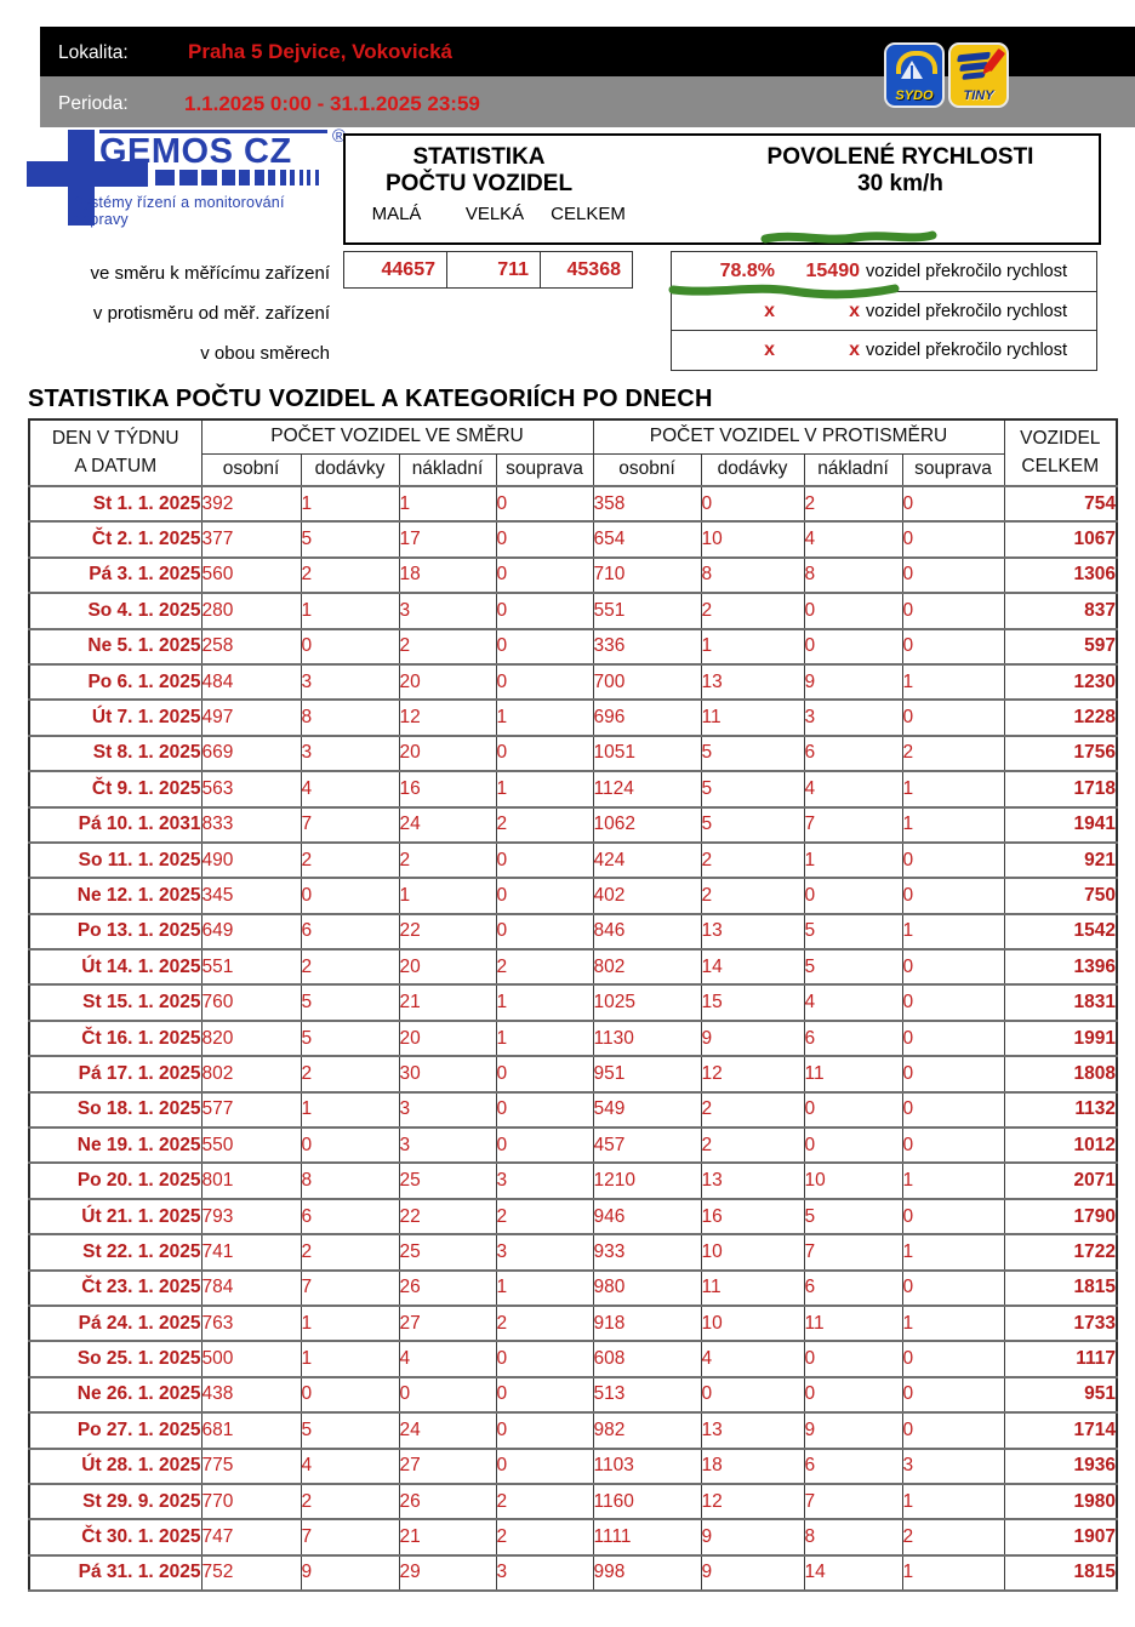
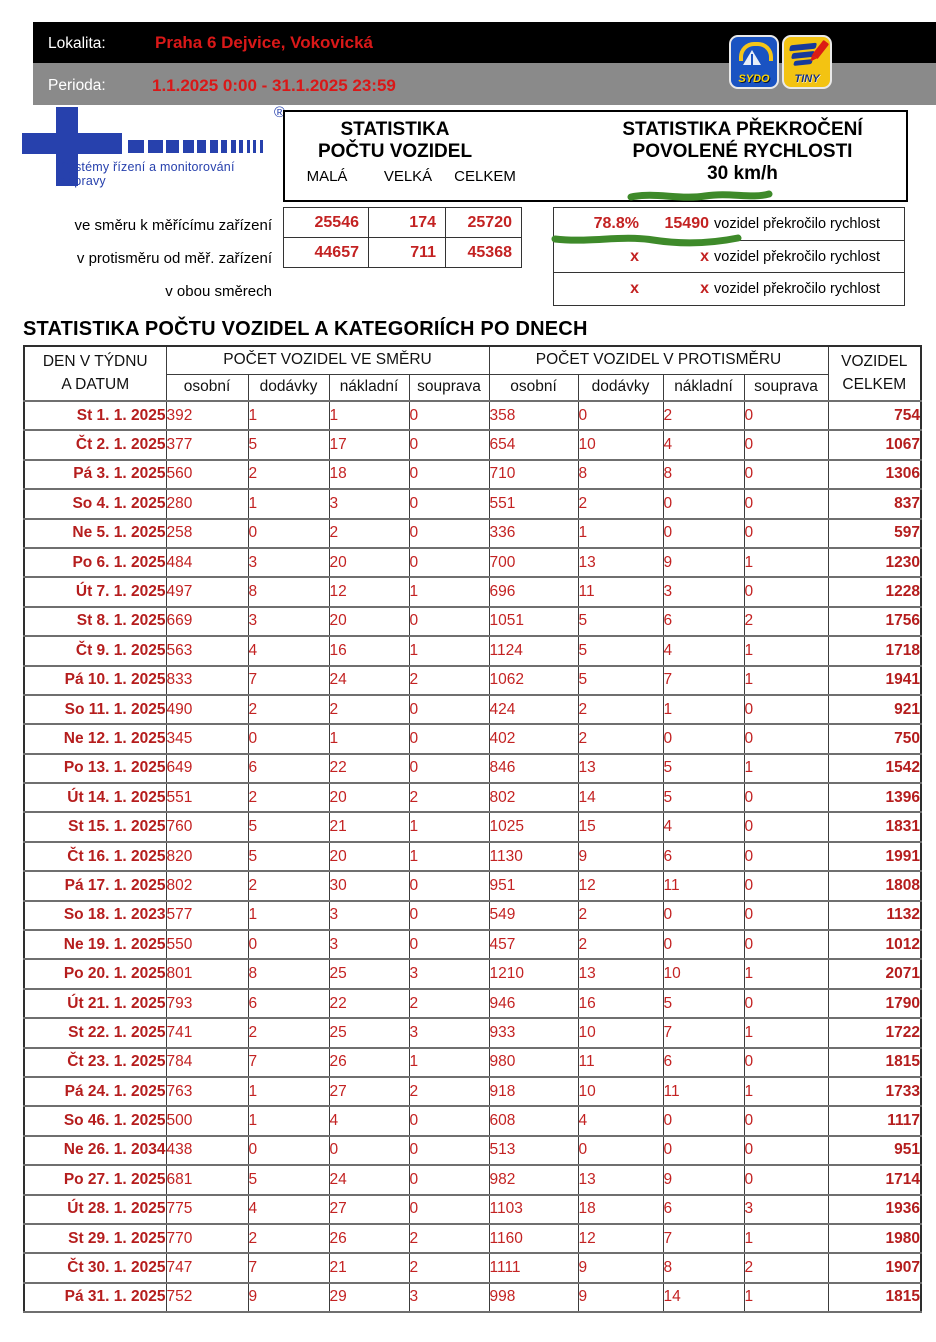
  Lokalita:
- Praha 5 Dejvice, Vokovická
+ Praha 6 Dejvice, Vokovická
  Perioda:
  1.1.2025 0:00 - 31.1.2025 23:59
  SYDO
  TINY
- GEMOS CZ
  ®
  Systémy řízení a monitorování dopravy
  STATISTIKA
  POČTU VOZIDEL
  MALÁ
  VELKÁ
  CELKEM
+ STATISTIKA PŘEKROČENÍ
  POVOLENÉ RYCHLOSTI
  30 km/h
  ve směru k měřícímu zařízení
  v protisměru od měř. zařízení
  v obou směrech
+ 25546	174	25720
  44657	711	45368
  78.8%
  15490
  vozidel překročilo rychlost
  x
  x
  vozidel překročilo rychlost
  x
  x
  vozidel překročilo rychlost
  STATISTIKA POČTU VOZIDEL A KATEGORIÍCH PO DNECH
  DEN V TÝDNU A DATUM	POČET VOZIDEL VE SMĚRU	POČET VOZIDEL V PROTISMĚRU	VOZIDEL CELKEM
  osobní	dodávky	nákladní	souprava	osobní	dodávky	nákladní	souprava
  St 1. 1. 2025	392	1	1	0	358	0	2	0	754
  Čt 2. 1. 2025	377	5	17	0	654	10	4	0	1067
  Pá 3. 1. 2025	560	2	18	0	710	8	8	0	1306
  So 4. 1. 2025	280	1	3	0	551	2	0	0	837
  Ne 5. 1. 2025	258	0	2	0	336	1	0	0	597
  Po 6. 1. 2025	484	3	20	0	700	13	9	1	1230
  Út 7. 1. 2025	497	8	12	1	696	11	3	0	1228
  St 8. 1. 2025	669	3	20	0	1051	5	6	2	1756
  Čt 9. 1. 2025	563	4	16	1	1124	5	4	1	1718
- Pá 10. 1. 2031	833	7	24	2	1062	5	7	1	1941
+ Pá 10. 1. 2025	833	7	24	2	1062	5	7	1	1941
  So 11. 1. 2025	490	2	2	0	424	2	1	0	921
  Ne 12. 1. 2025	345	0	1	0	402	2	0	0	750
  Po 13. 1. 2025	649	6	22	0	846	13	5	1	1542
  Út 14. 1. 2025	551	2	20	2	802	14	5	0	1396
  St 15. 1. 2025	760	5	21	1	1025	15	4	0	1831
  Čt 16. 1. 2025	820	5	20	1	1130	9	6	0	1991
  Pá 17. 1. 2025	802	2	30	0	951	12	11	0	1808
- So 18. 1. 2025	577	1	3	0	549	2	0	0	1132
+ So 18. 1. 2023	577	1	3	0	549	2	0	0	1132
  Ne 19. 1. 2025	550	0	3	0	457	2	0	0	1012
  Po 20. 1. 2025	801	8	25	3	1210	13	10	1	2071
  Út 21. 1. 2025	793	6	22	2	946	16	5	0	1790
  St 22. 1. 2025	741	2	25	3	933	10	7	1	1722
  Čt 23. 1. 2025	784	7	26	1	980	11	6	0	1815
  Pá 24. 1. 2025	763	1	27	2	918	10	11	1	1733
- So 25. 1. 2025	500	1	4	0	608	4	0	0	1117
+ So 46. 1. 2025	500	1	4	0	608	4	0	0	1117
- Ne 26. 1. 2025	438	0	0	0	513	0	0	0	951
+ Ne 26. 1. 2034	438	0	0	0	513	0	0	0	951
  Po 27. 1. 2025	681	5	24	0	982	13	9	0	1714
  Út 28. 1. 2025	775	4	27	0	1103	18	6	3	1936
- St 29. 9. 2025	770	2	26	2	1160	12	7	1	1980
+ St 29. 1. 2025	770	2	26	2	1160	12	7	1	1980
  Čt 30. 1. 2025	747	7	21	2	1111	9	8	2	1907
  Pá 31. 1. 2025	752	9	29	3	998	9	14	1	1815
